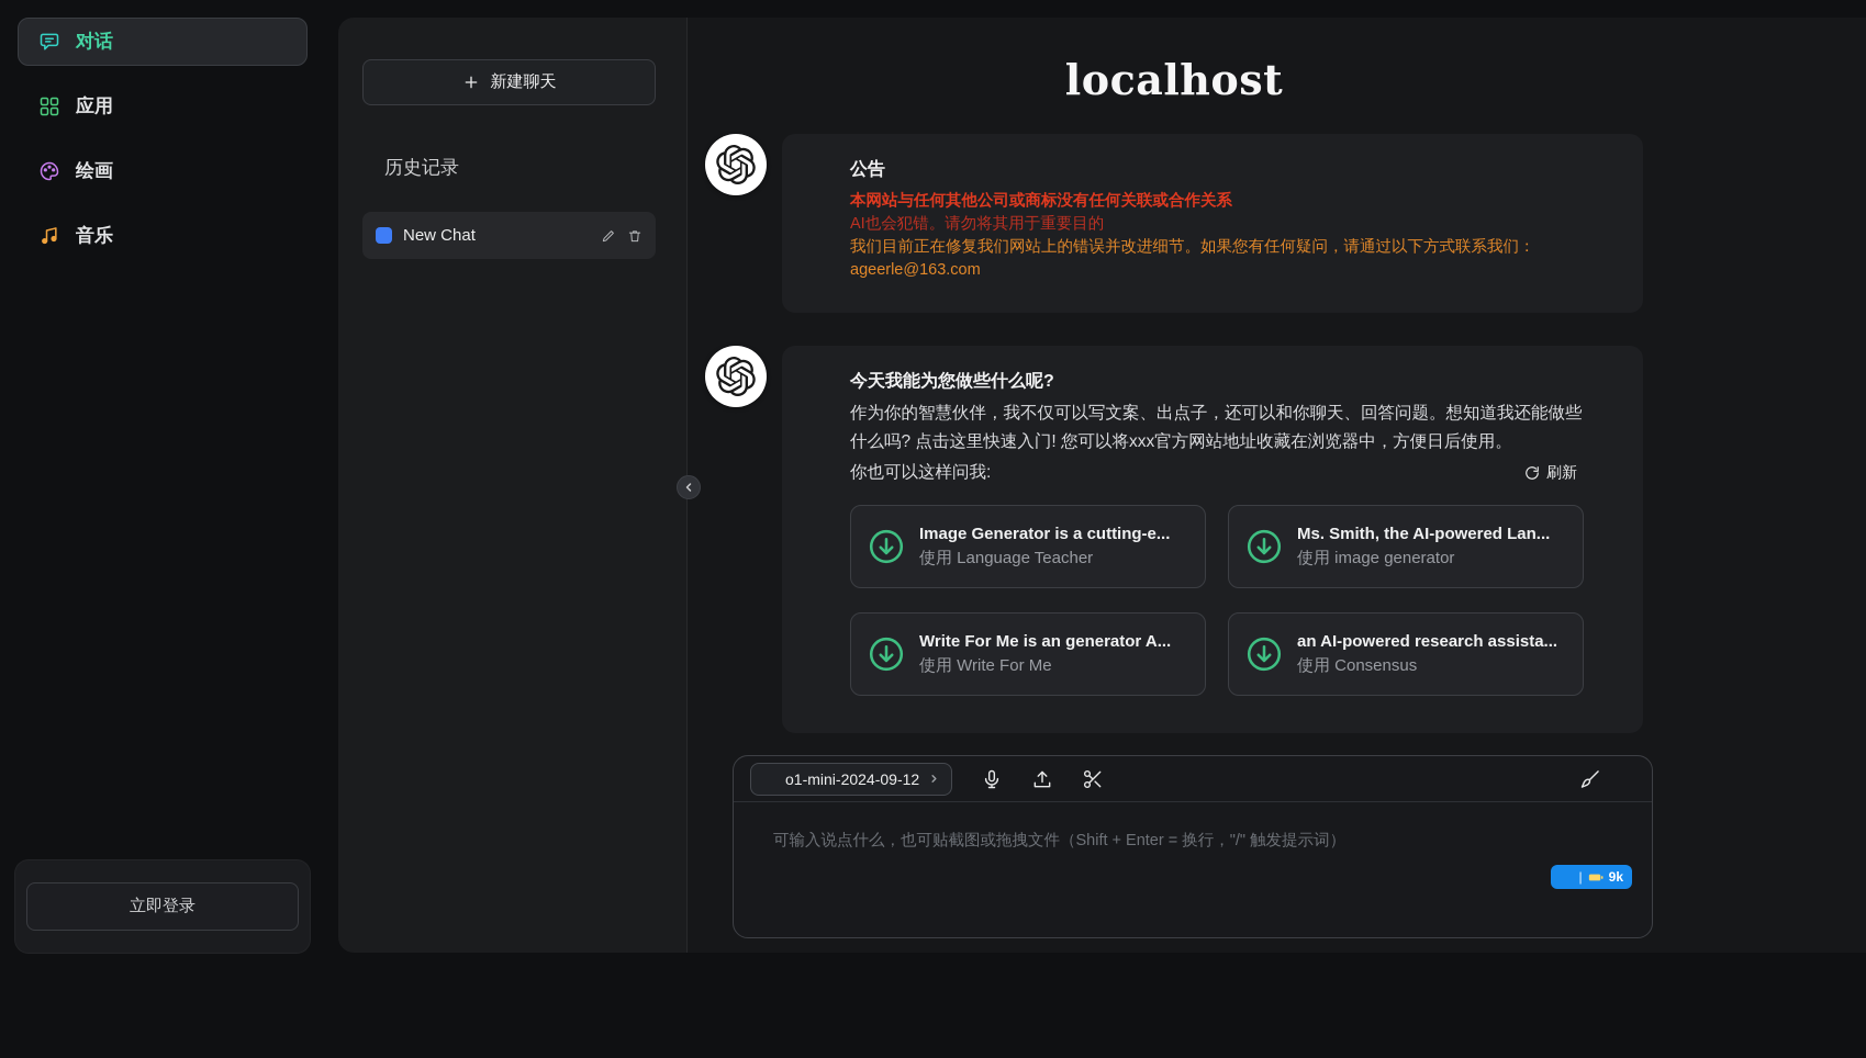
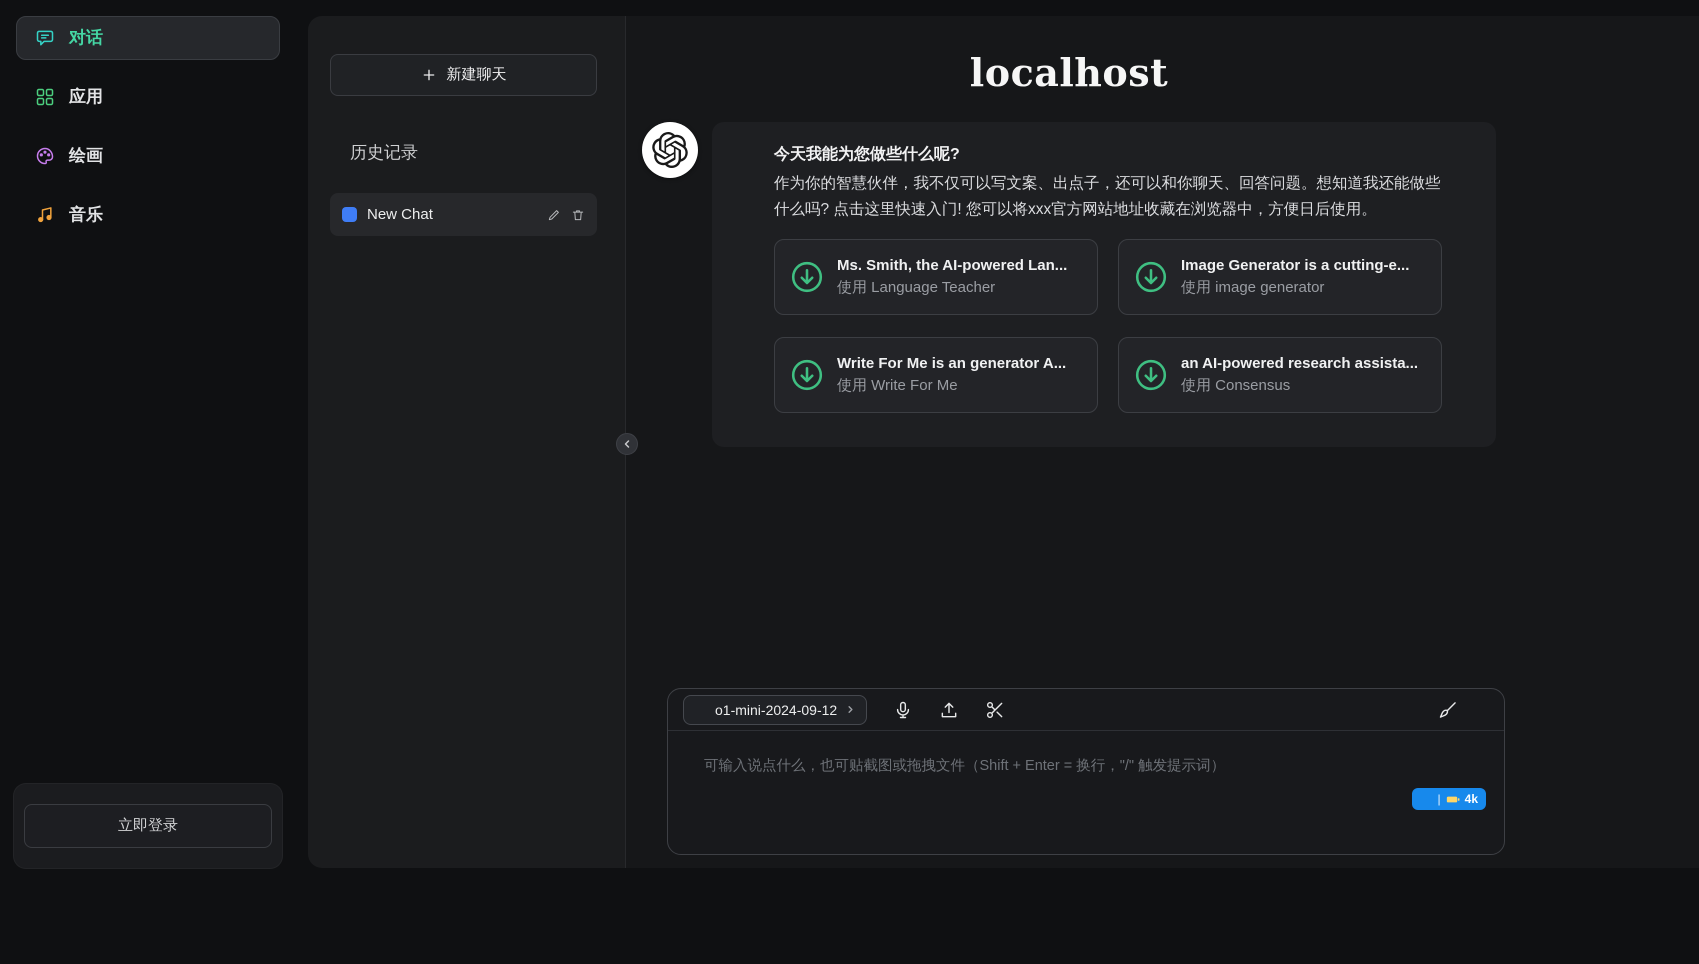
  对话
  应用
  绘画
  音乐
  立即登录
  新建聊天
  历史记录
  New Chat
  localhost
- 公告
- 本网站与任何其他公司或商标没有任何关联或合作关系
- AI也会犯错。请勿将其用于重要目的
- 我们目前正在修复我们网站上的错误并改进细节。如果您有任何疑问，请通过以下方式联系我们：
- ageerle@163.com
  今天我能为您做些什么呢?
  作为你的智慧伙伴，我不仅可以写文案、出点子，还可以和你聊天、回答问题。想知道我还能做些什么吗? 点击这里快速入门! 您可以将xxx官方网站地址收藏在浏览器中，方便日后使用。
- 你也可以这样问我:
- 刷新
- Image Generator is a cutting-e...
+ Ms. Smith, the AI-powered Lan...
  使用 Language Teacher
- Ms. Smith, the AI-powered Lan...
+ Image Generator is a cutting-e...
  使用 image generator
  Write For Me is an generator A...
  使用 Write For Me
  an AI-powered research assista...
  使用 Consensus
  o1-mini-2024-09-12
  可输入说点什么，也可贴截图或拖拽文件（Shift + Enter = 换行，"/" 触发提示词）
  |
- 9k
+ 4k
